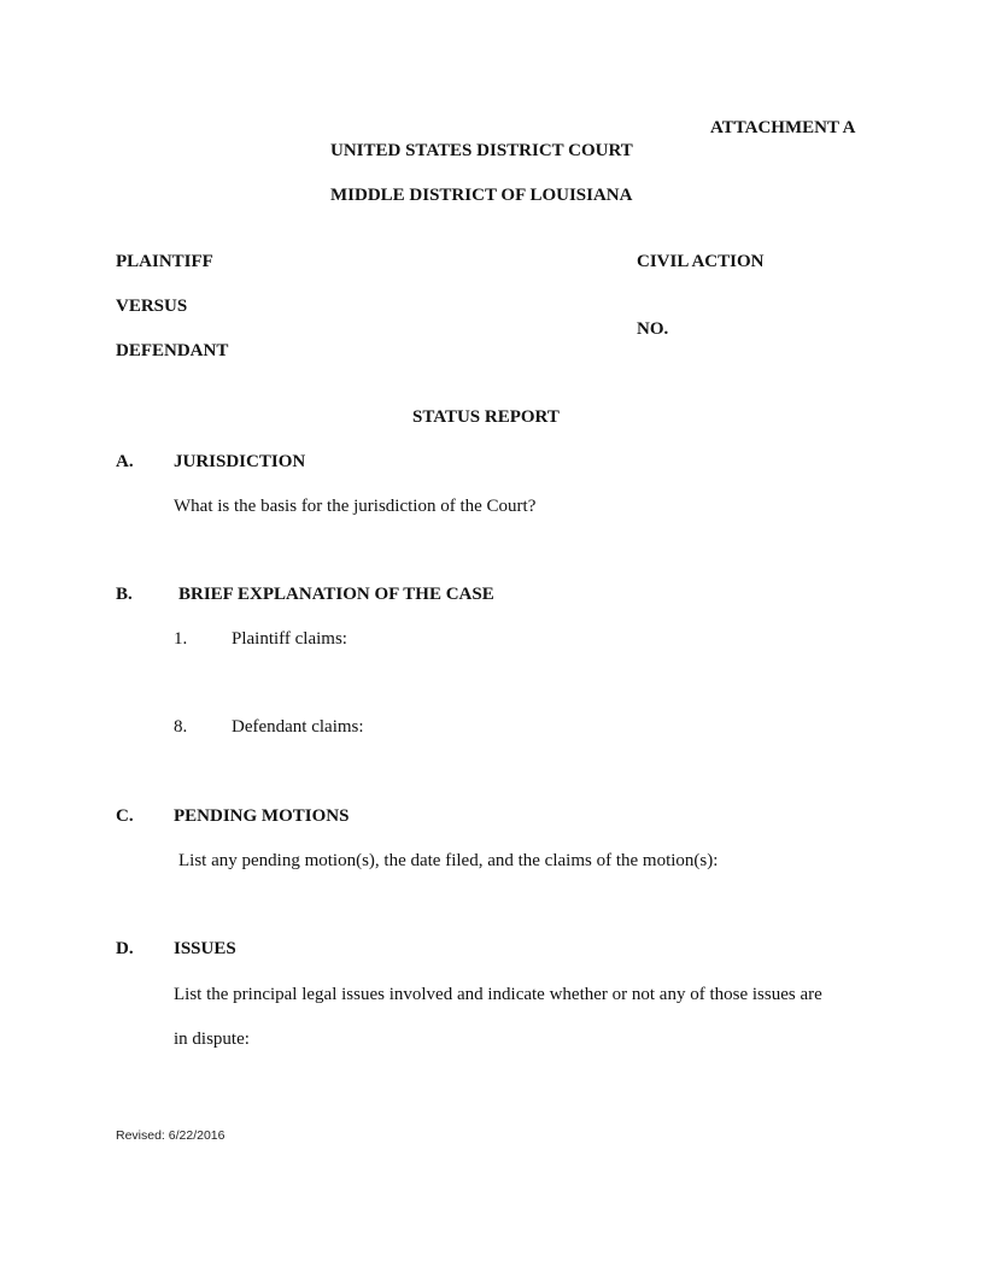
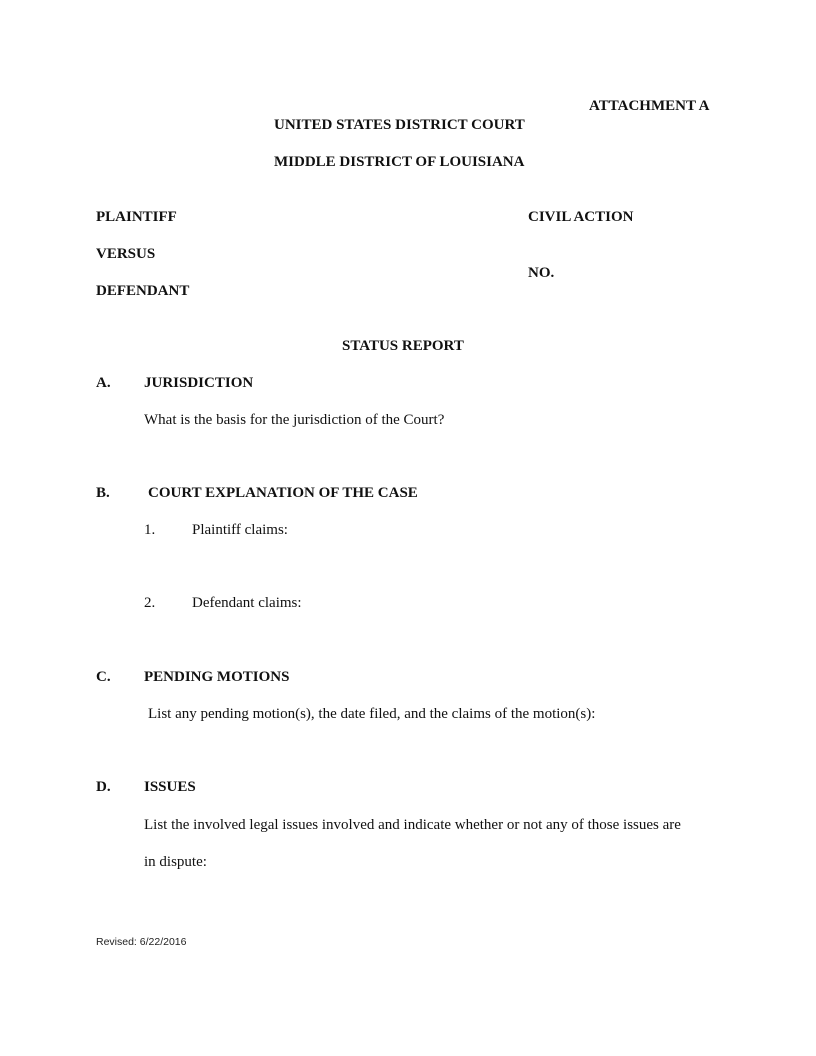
  ATTACHMENT A
  UNITED STATES DISTRICT COURT
  MIDDLE DISTRICT OF LOUISIANA
  PLAINTIFF
  VERSUS
  DEFENDANT
  CIVIL ACTION
  NO.
  STATUS REPORT
  A.
  JURISDICTION
  What is the basis for the jurisdiction of the Court?
  B.
- BRIEF EXPLANATION OF THE CASE
+ COURT EXPLANATION OF THE CASE
  1.
  Plaintiff claims:
- 8.
+ 2.
  Defendant claims:
  C.
  PENDING MOTIONS
  List any pending motion(s), the date filed, and the claims of the motion(s):
  D.
  ISSUES
- List the principal legal issues involved and indicate whether or not any of those issues are
+ List the involved legal issues involved and indicate whether or not any of those issues are
  in dispute:
  Revised: 6/22/2016
